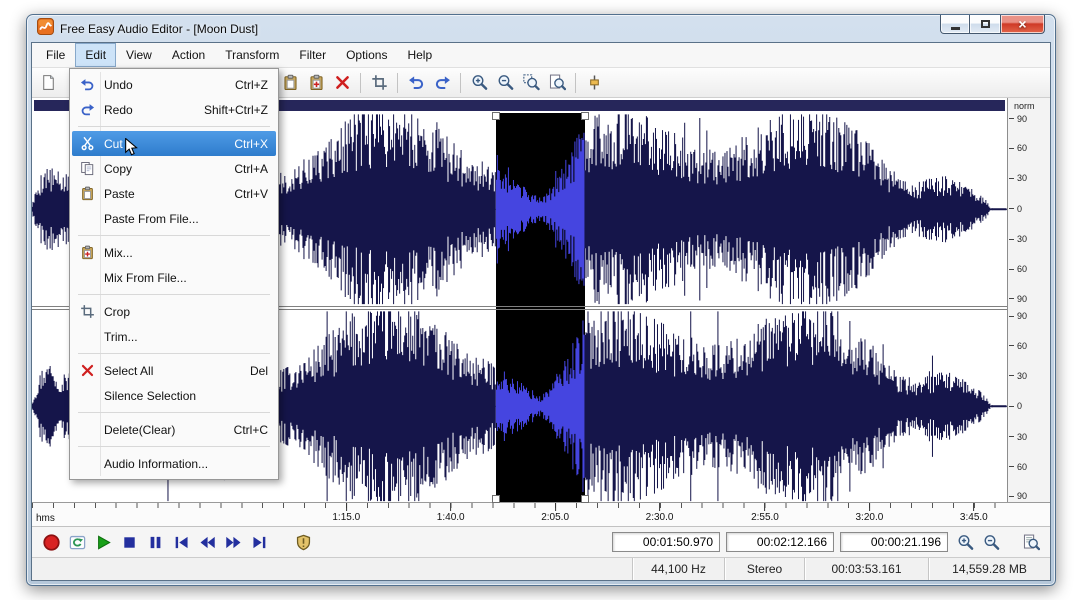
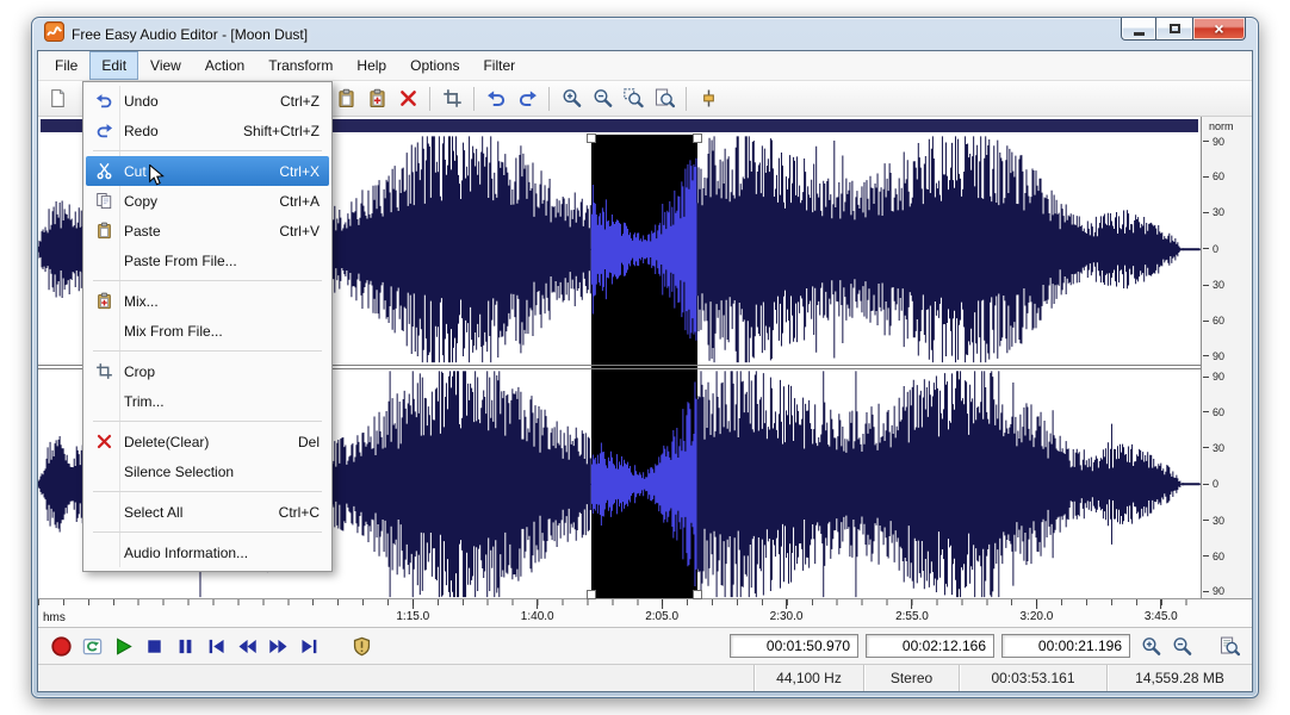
  Free Easy Audio Editor - [Moon Dust]
  ×
  File
  Edit
  View
  Action
  Transform
- Filter
+ Help
  Options
- Help
+ Filter
  norm
  90
  60
  30
  0
  30
  60
  90
  90
  60
  30
  0
  30
  60
  90
  1:15.0
  1:40.0
  2:05.0
  2:30.0
  2:55.0
  3:20.0
  3:45.0
  hms
  00:01:50.970
  00:02:12.166
  00:00:21.196
  44,100 Hz
  Stereo
  00:03:53.161
  14,559.28 MB
  Undo
  Ctrl+Z
  Redo
  Shift+Ctrl+Z
  Cut
  Ctrl+X
  Copy
  Ctrl+A
  Paste
  Ctrl+V
  Paste From File...
  Mix...
  Mix From File...
  Crop
  Trim...
- Select All
+ Delete(Clear)
  Del
  Silence Selection
- Delete(Clear)
+ Select All
  Ctrl+C
  Audio Information...
